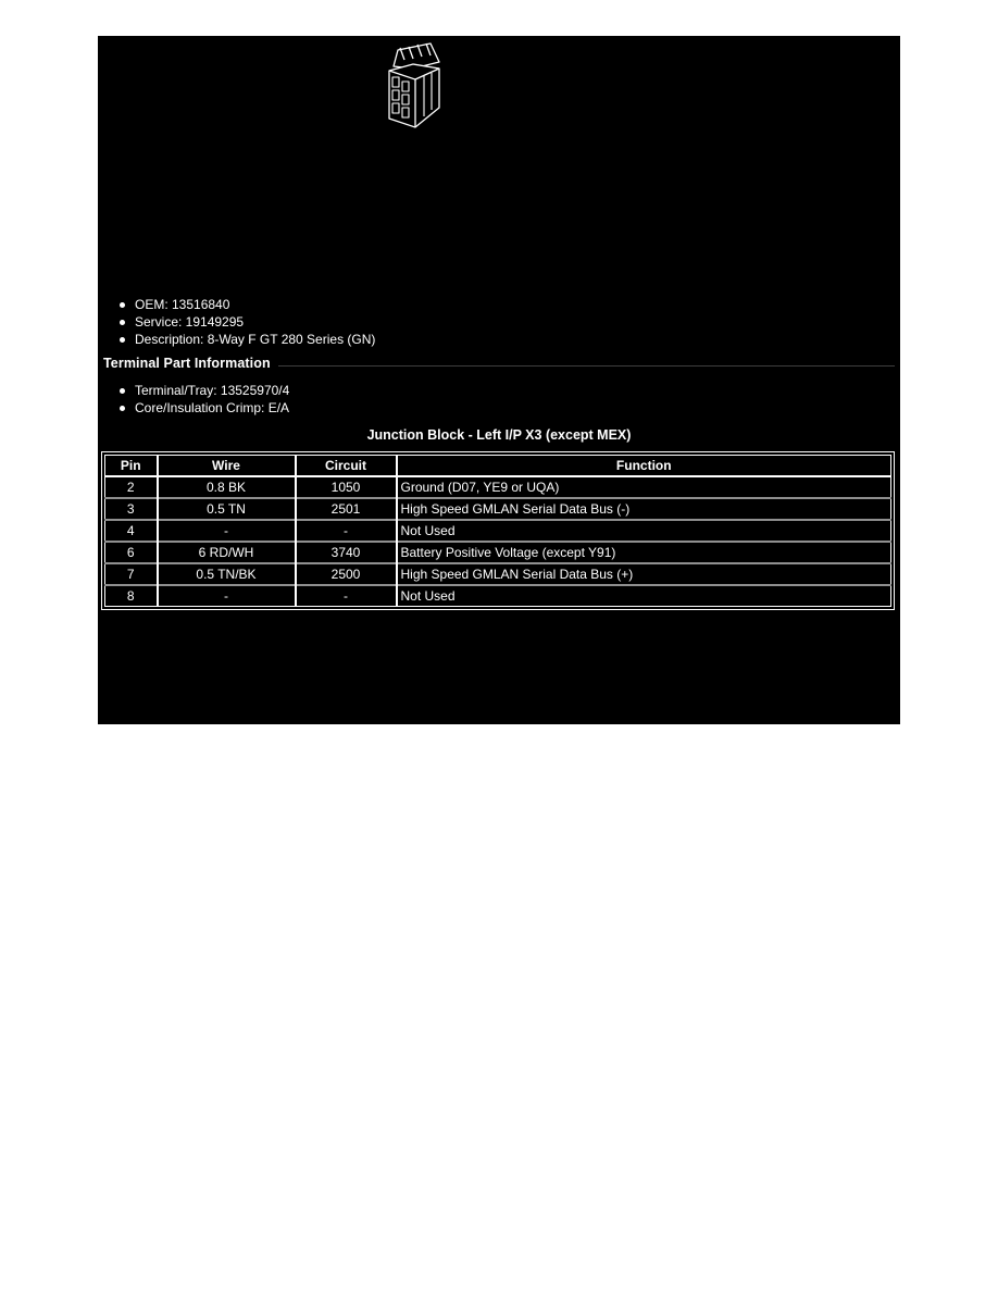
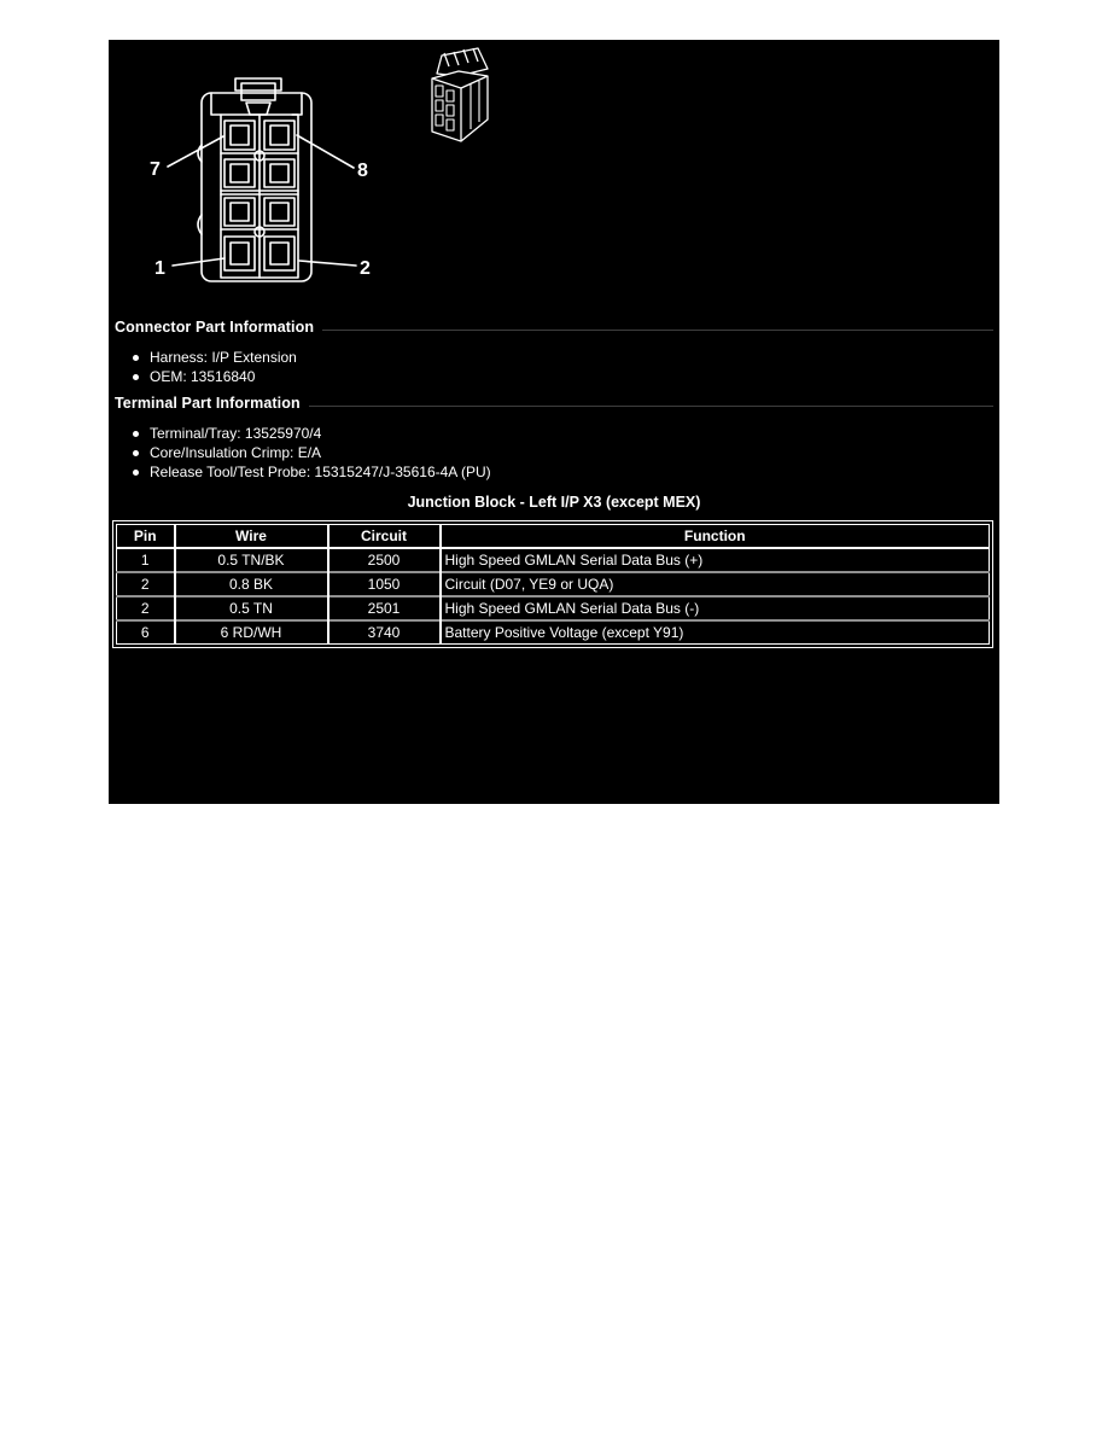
+ 7
+ 8
+ 1
+ 2
+ Connector Part Information
+ Harness: I/P Extension
  OEM: 13516840
- Service: 19149295
- Description: 8-Way F GT 280 Series (GN)
  Terminal Part Information
  Terminal/Tray: 13525970/4
  Core/Insulation Crimp: E/A
+ Release Tool/Test Probe: 15315247/J-35616-4A (PU)
  Junction Block - Left I/P X3 (except MEX)
  Pin	Wire	Circuit	Function
+ 1	0.5 TN/BK	2500	High Speed GMLAN Serial Data Bus (+)
- 2	0.8 BK	1050	Ground (D07, YE9 or UQA)
+ 2	0.8 BK	1050	Circuit (D07, YE9 or UQA)
- 3	0.5 TN	2501	High Speed GMLAN Serial Data Bus (-)
+ 2	0.5 TN	2501	High Speed GMLAN Serial Data Bus (-)
- 4	-	-	Not Used
  6	6 RD/WH	3740	Battery Positive Voltage (except Y91)
- 7	0.5 TN/BK	2500	High Speed GMLAN Serial Data Bus (+)
- 8	-	-	Not Used
